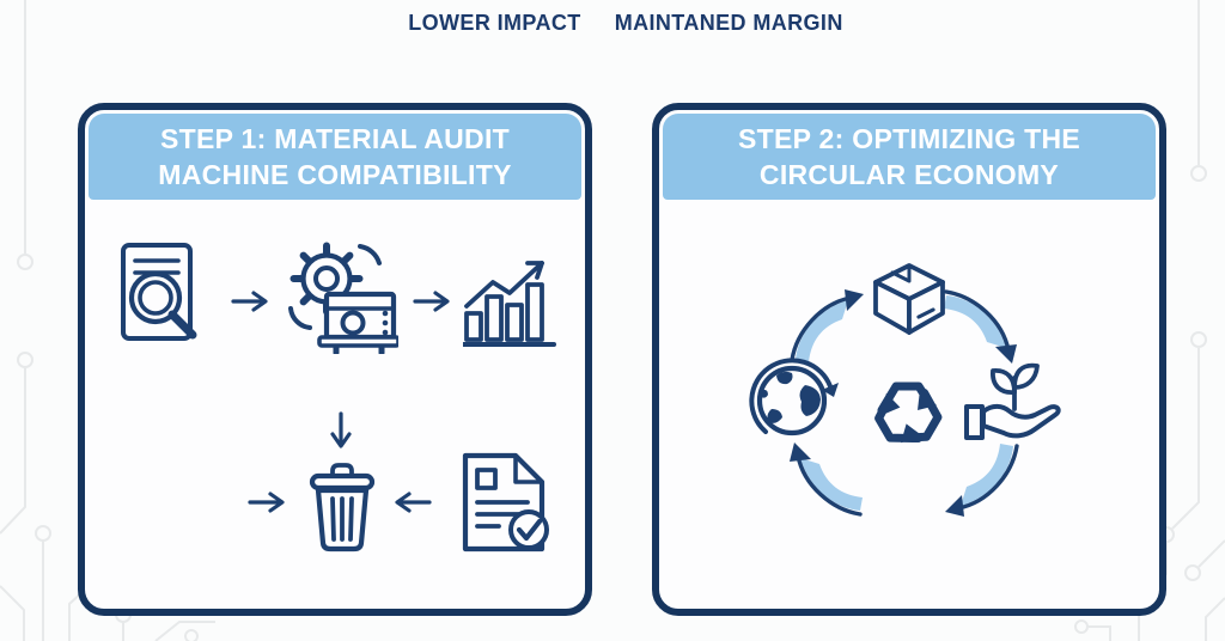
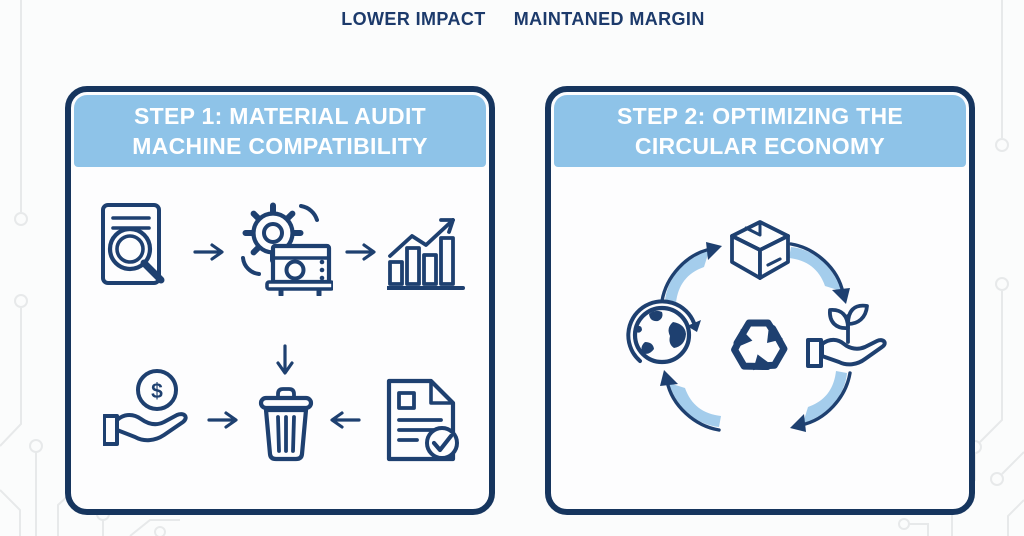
  LOWER IMPACT
  MAINTANED MARGIN
  STEP 1: MATERIAL AUDIT
  MACHINE COMPATIBILITY
+ $
  STEP 2: OPTIMIZING THE
  CIRCULAR ECONOMY
